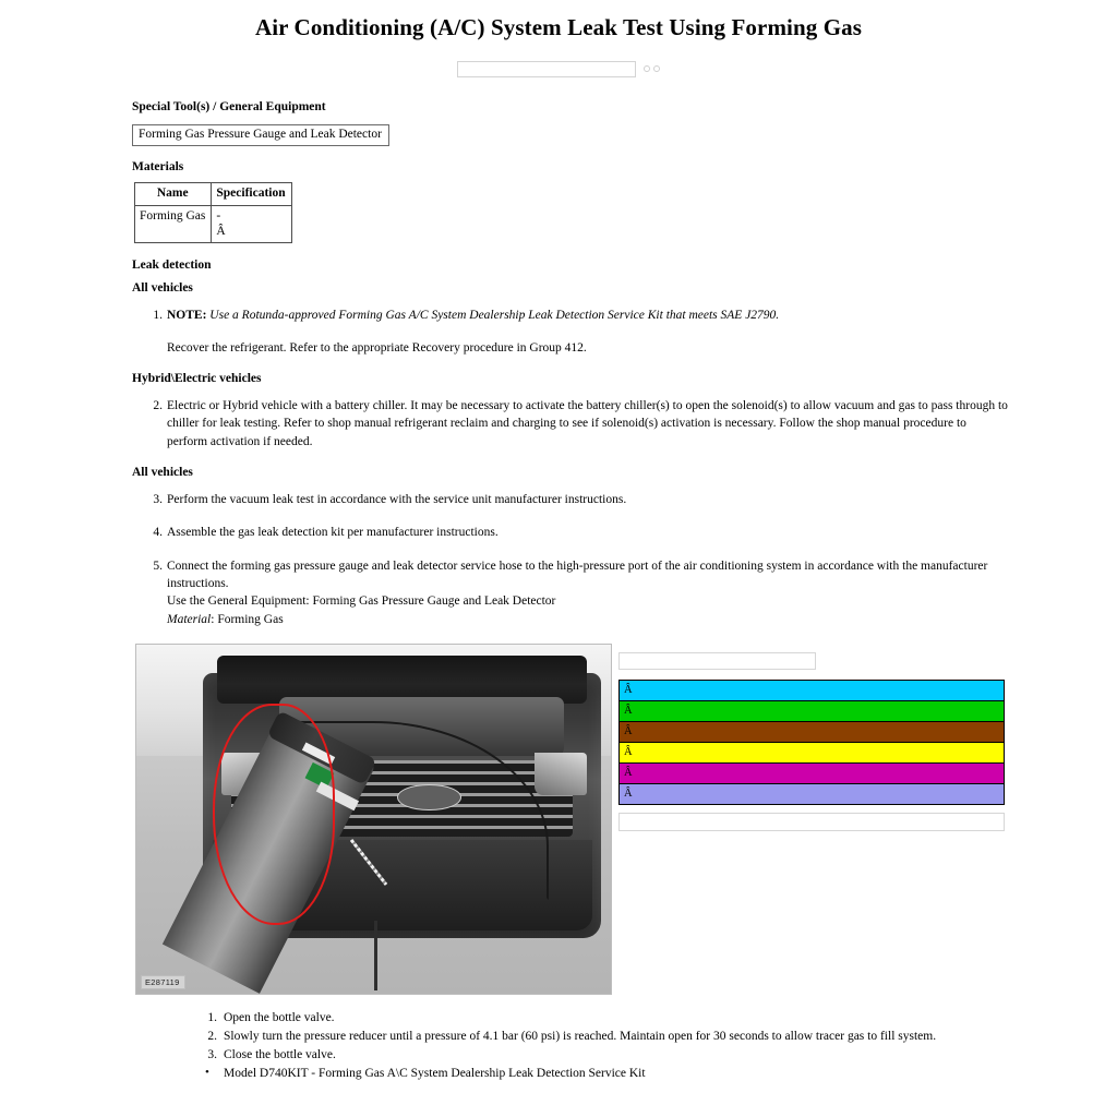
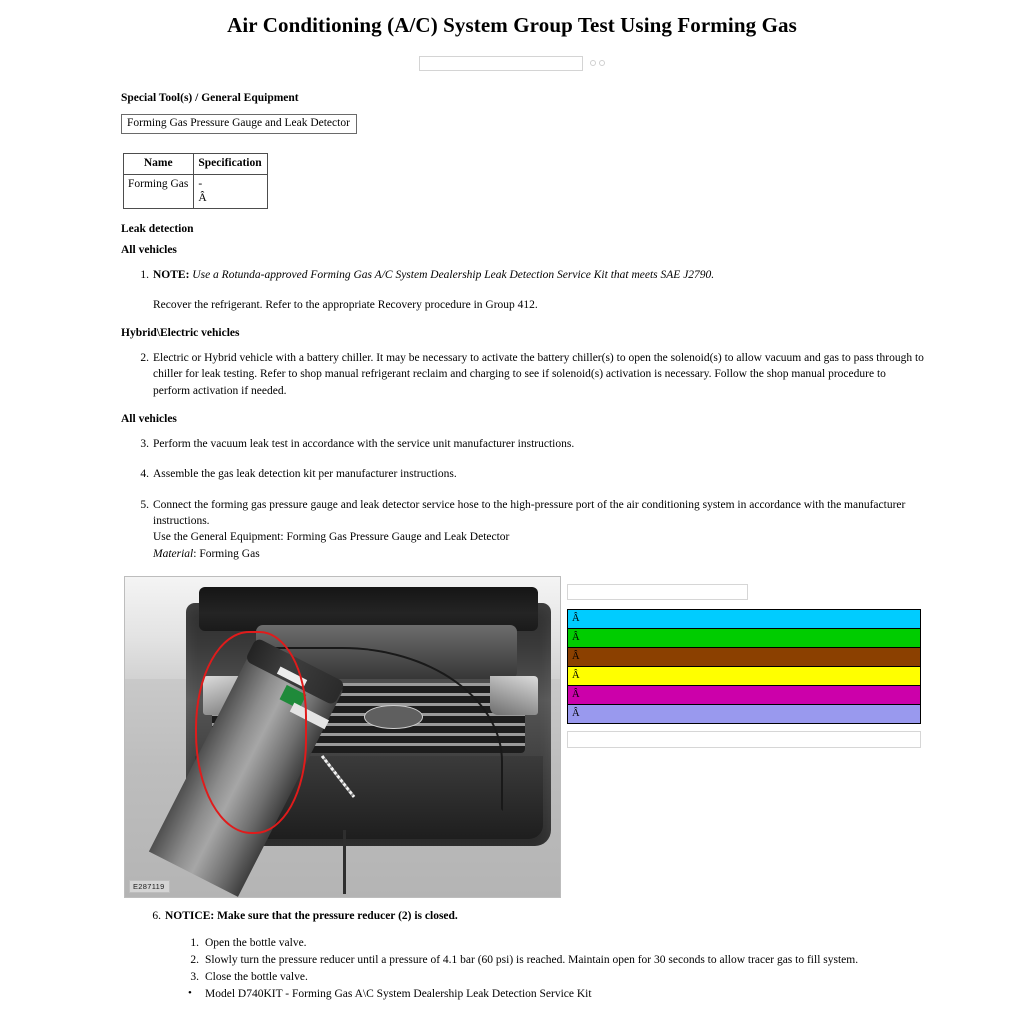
- Air Conditioning (A/C) System Leak Test Using Forming Gas
+ Air Conditioning (A/C) System Group Test Using Forming Gas
  Special Tool(s) / General Equipment
  Forming Gas Pressure Gauge and Leak Detector
- Materials
  Name	Specification
  Forming Gas	- Â
  Leak detection
  All vehicles
  1.
  NOTE: Use a Rotunda-approved Forming Gas A/C System Dealership Leak Detection Service Kit that meets SAE J2790.
  Recover the refrigerant. Refer to the appropriate Recovery procedure in Group 412.
  Hybrid\Electric vehicles
  2.
  Electric or Hybrid vehicle with a battery chiller. It may be necessary to activate the battery chiller(s) to open the solenoid(s) to allow vacuum and gas to pass through to chiller for leak testing. Refer to shop manual refrigerant reclaim and charging to see if solenoid(s) activation is necessary. Follow the shop manual procedure to perform activation if needed.
  All vehicles
  3.
  Perform the vacuum leak test in accordance with the service unit manufacturer instructions.
  4.
  Assemble the gas leak detection kit per manufacturer instructions.
  5.
  Connect the forming gas pressure gauge and leak detector service hose to the high-pressure port of the air conditioning system in accordance with the manufacturer instructions.
  Use the General Equipment: Forming Gas Pressure Gauge and Leak Detector
  Material: Forming Gas
  E287119
  Â
  Â
  Â
  Â
  Â
  Â
+ 6.
+ NOTICE: Make sure that the pressure reducer (2) is closed.
  1.
  Open the bottle valve.
  2.
  Slowly turn the pressure reducer until a pressure of 4.1 bar (60 psi) is reached. Maintain open for 30 seconds to allow tracer gas to fill system.
  3.
  Close the bottle valve.
  Model D740KIT - Forming Gas A\C System Dealership Leak Detection Service Kit
